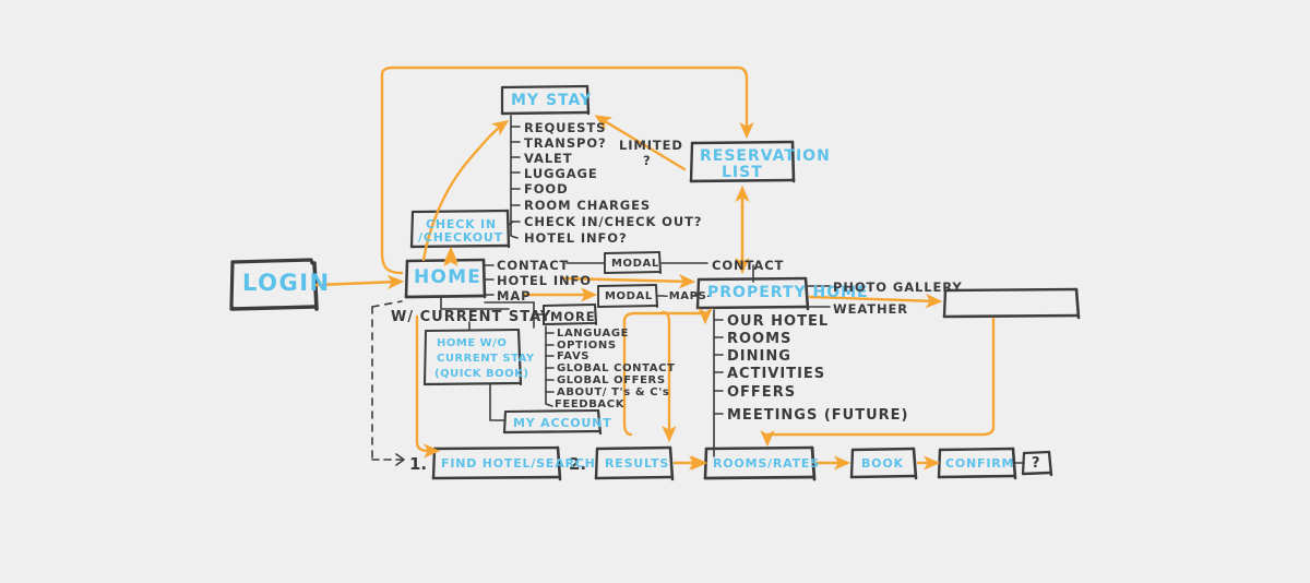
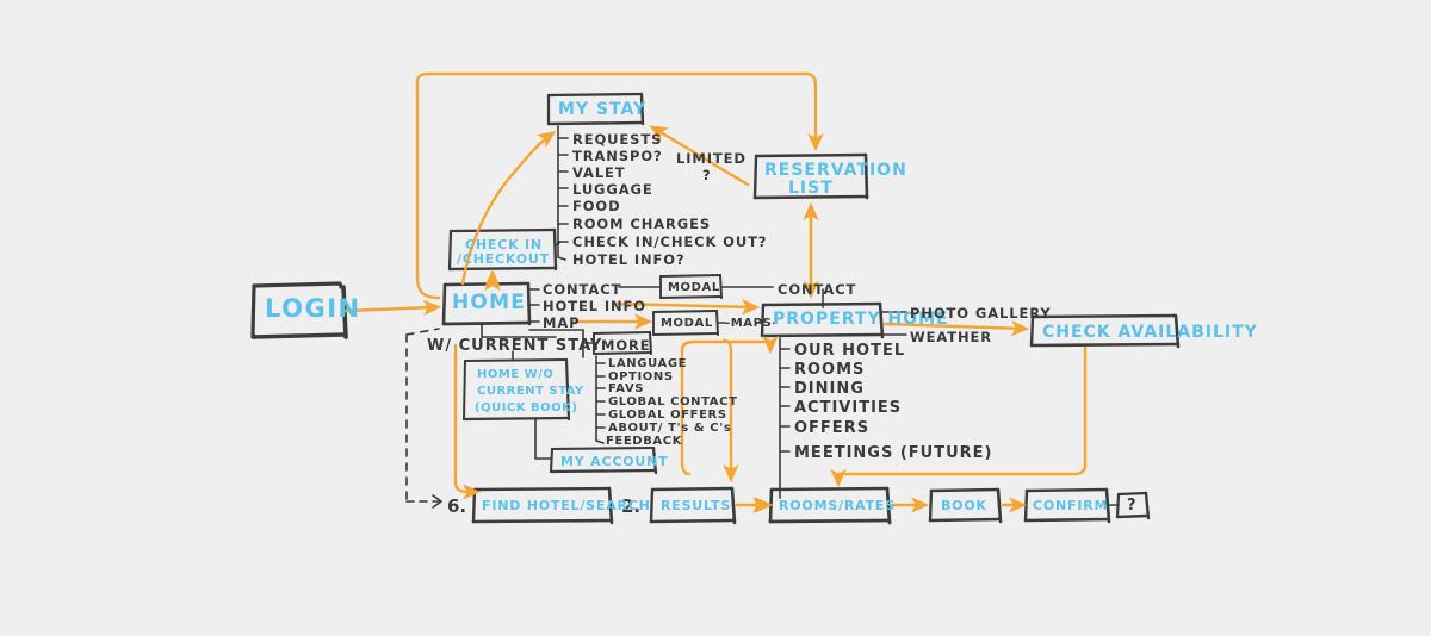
  LOGIN
  HOME
  MY STAY
  REQUESTS
  TRANSPO?
  VALET
  LUGGAGE
  FOOD
  ROOM CHARGES
  CHECK IN/CHECK OUT?
  HOTEL INFO?
  CHECK IN
  /CHECKOUT
  LIMITED
  ?
  RESERVATION
  LIST
  CONTACT
  HOTEL INFO
  MAP
  MODAL
  MODAL
  -MAPS-
  CONTACT
  PROPERTY HOME
  PHOTO GALLERY
  WEATHER
  OUR HOTEL
  ROOMS
  DINING
  ACTIVITIES
  OFFERS
  MEETINGS (FUTURE)
+ CHECK AVAILABILITY
  W/ CURRENT STAY
  HOME W/O
  CURRENT STAY
  (QUICK BOOK)
  MORE
  LANGUAGE
  OPTIONS
  FAVS
  GLOBAL CONTACT
  GLOBAL OFFERS
  ABOUT/ T's & C's
  FEEDBACK
  MY ACCOUNT
- 1.
+ 6.
  2.
  FIND HOTEL/SEARCH
  RESULTS
  ROOMS/RATES
  BOOK
  CONFIRM
  ?
